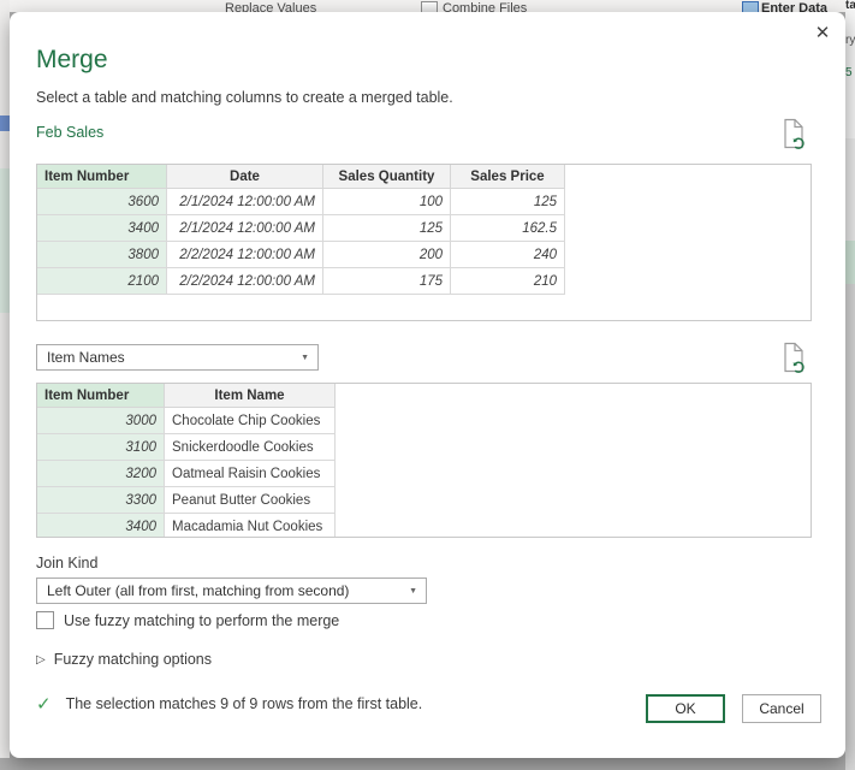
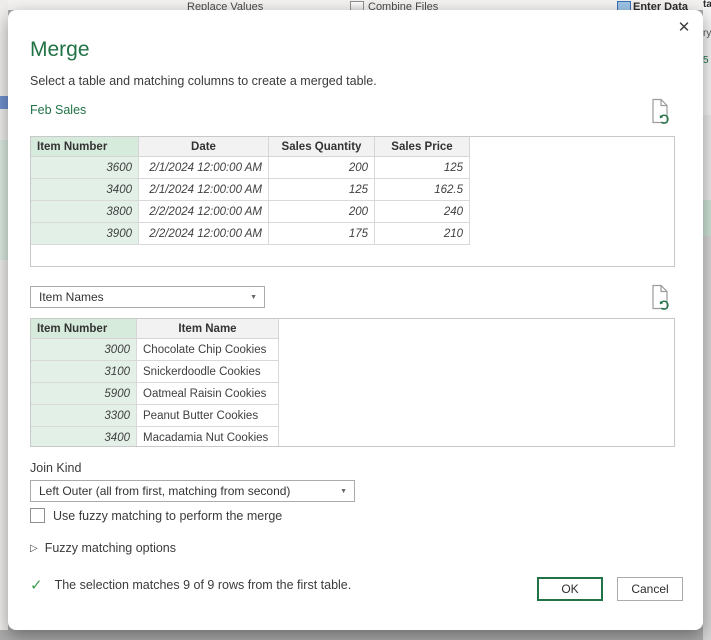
  Replace Values
  Combine Files
  Enter Data
  ta
  ry
  5
  ✕
  Merge
  Select a table and matching columns to create a merged table.
  Feb Sales
  Item Number	Date	Sales Quantity	Sales Price
- 3600	2/1/2024 12:00:00 AM	100	125
+ 3600	2/1/2024 12:00:00 AM	200	125
  3400	2/1/2024 12:00:00 AM	125	162.5
  3800	2/2/2024 12:00:00 AM	200	240
- 2100	2/2/2024 12:00:00 AM	175	210
+ 3900	2/2/2024 12:00:00 AM	175	210
  Item Names
  Item Number	Item Name
  3000	Chocolate Chip Cookies
  3100	Snickerdoodle Cookies
- 3200	Oatmeal Raisin Cookies
+ 5900	Oatmeal Raisin Cookies
  3300	Peanut Butter Cookies
  3400	Macadamia Nut Cookies
  Join Kind
  Left Outer (all from first, matching from second)
  Use fuzzy matching to perform the merge
  ▷
  Fuzzy matching options
  ✓
  The selection matches 9 of 9 rows from the first table.
  OK
  Cancel
